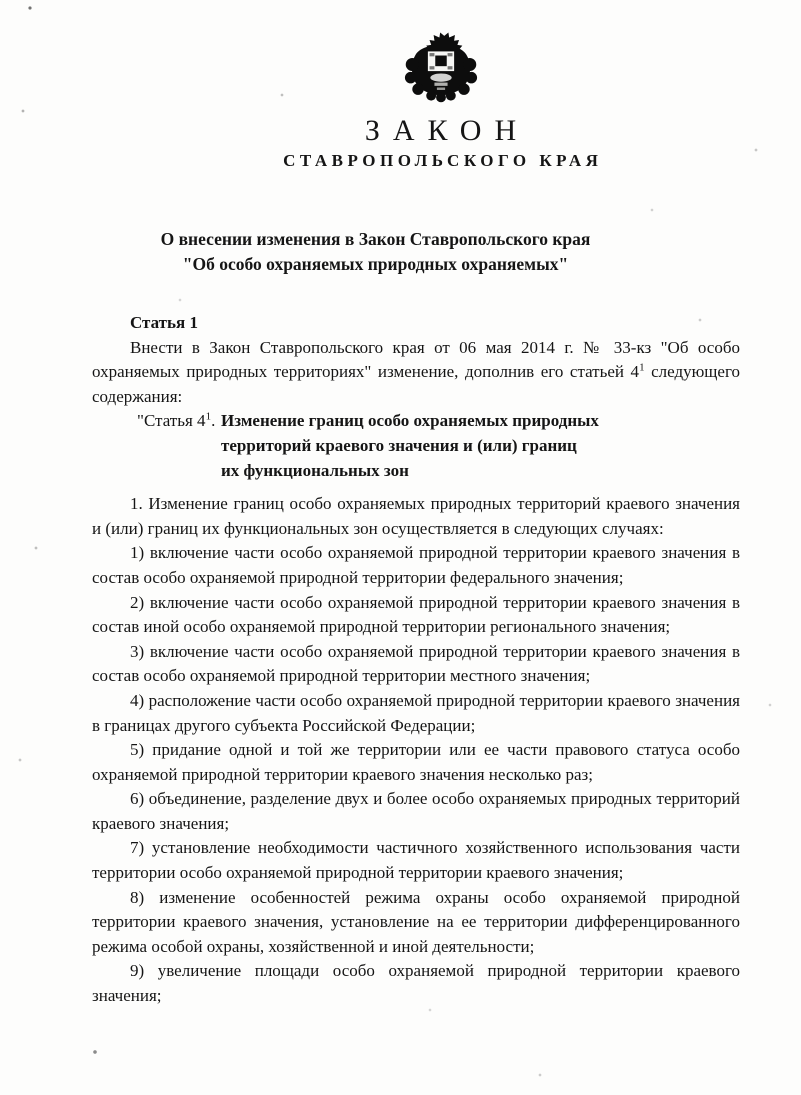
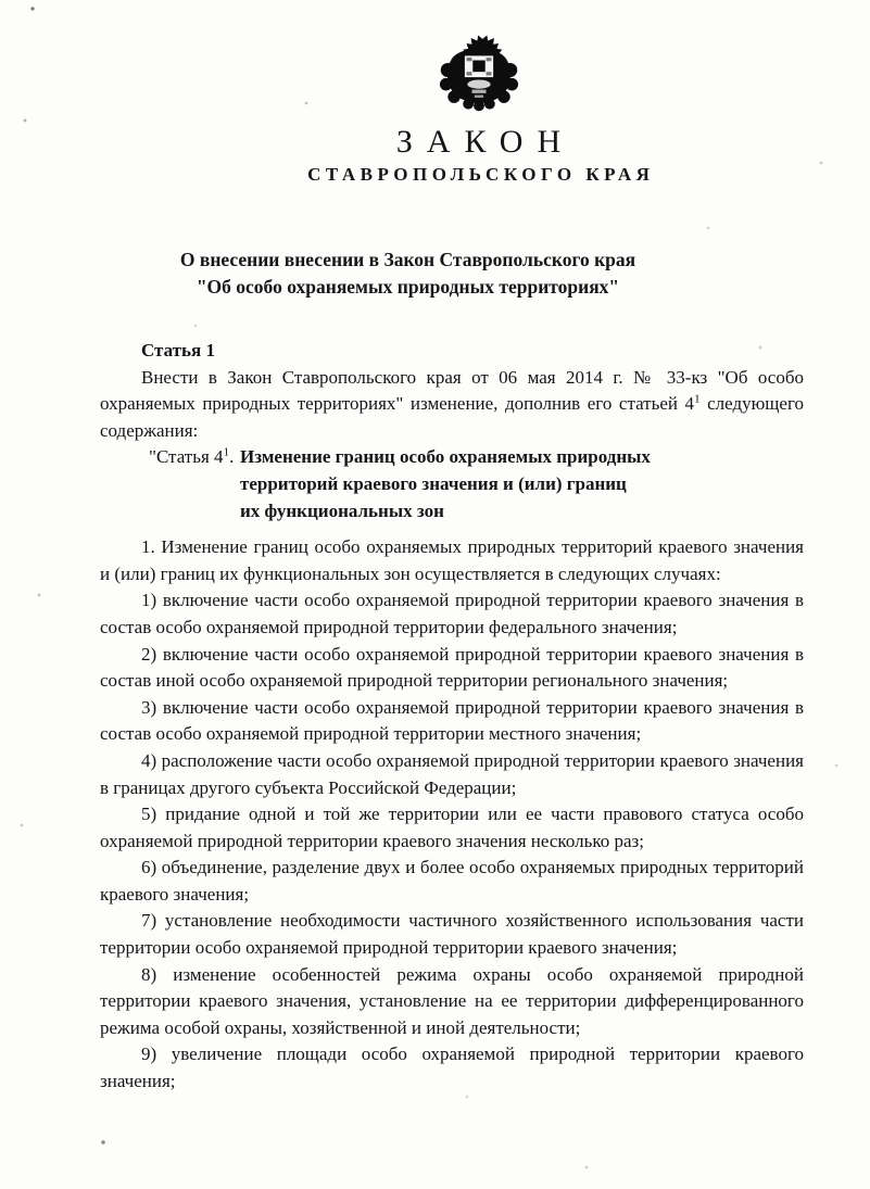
  ЗАКОН
  СТАВРОПОЛЬСКОГО КРАЯ
- О внесении изменения в Закон Ставропольского края
+ О внесении внесении в Закон Ставропольского края
- "Об особо охраняемых природных охраняемых"
+ "Об особо охраняемых природных территориях"
